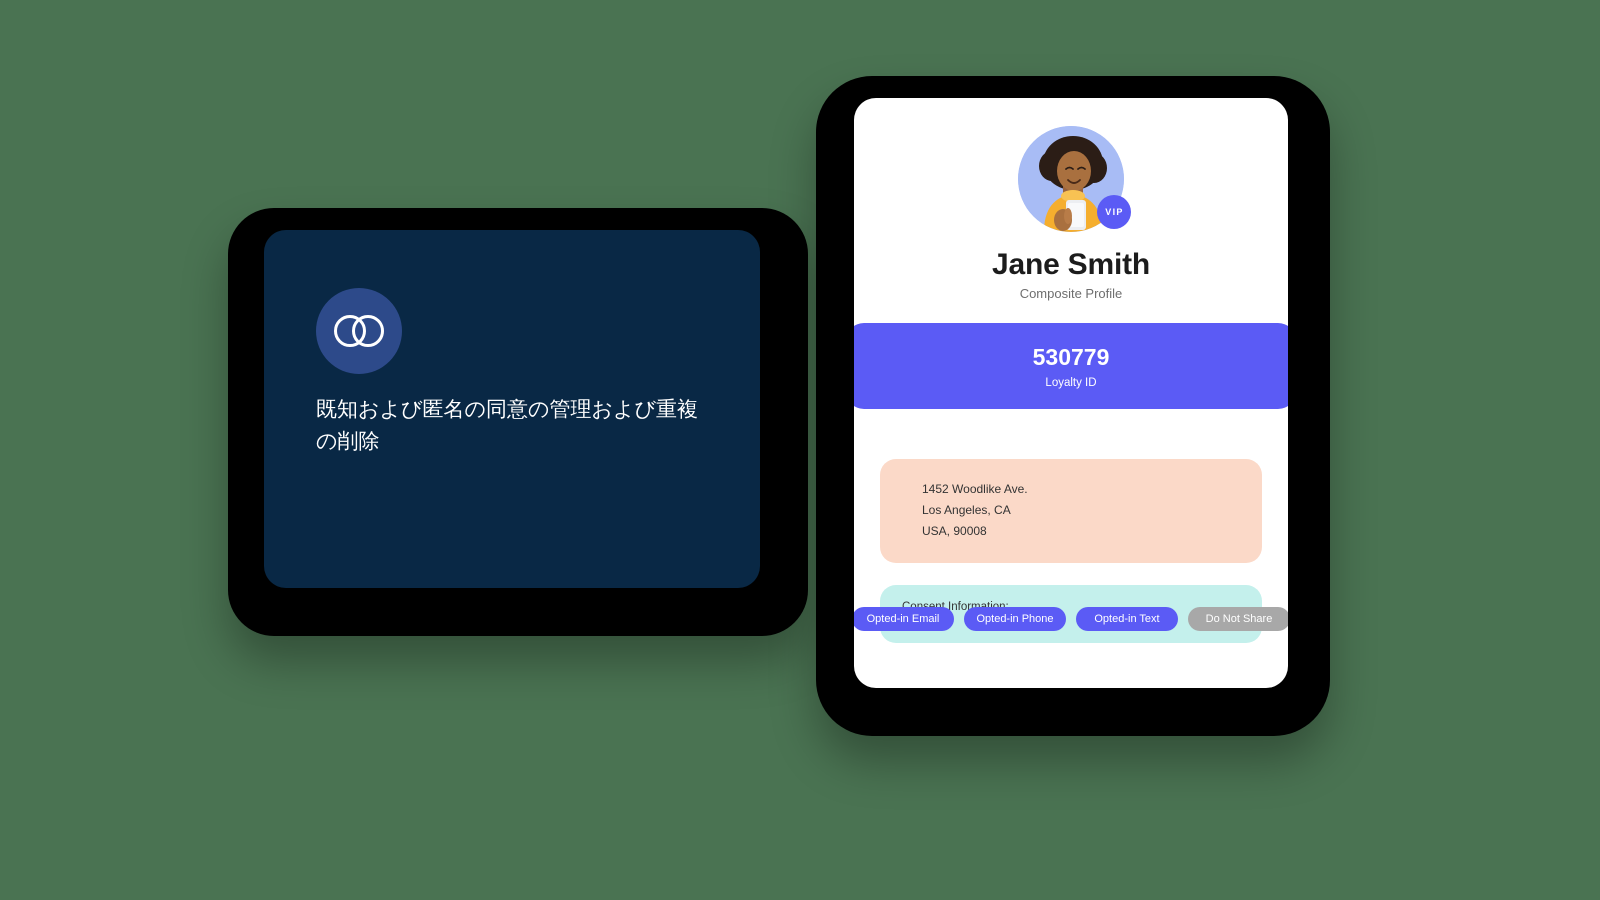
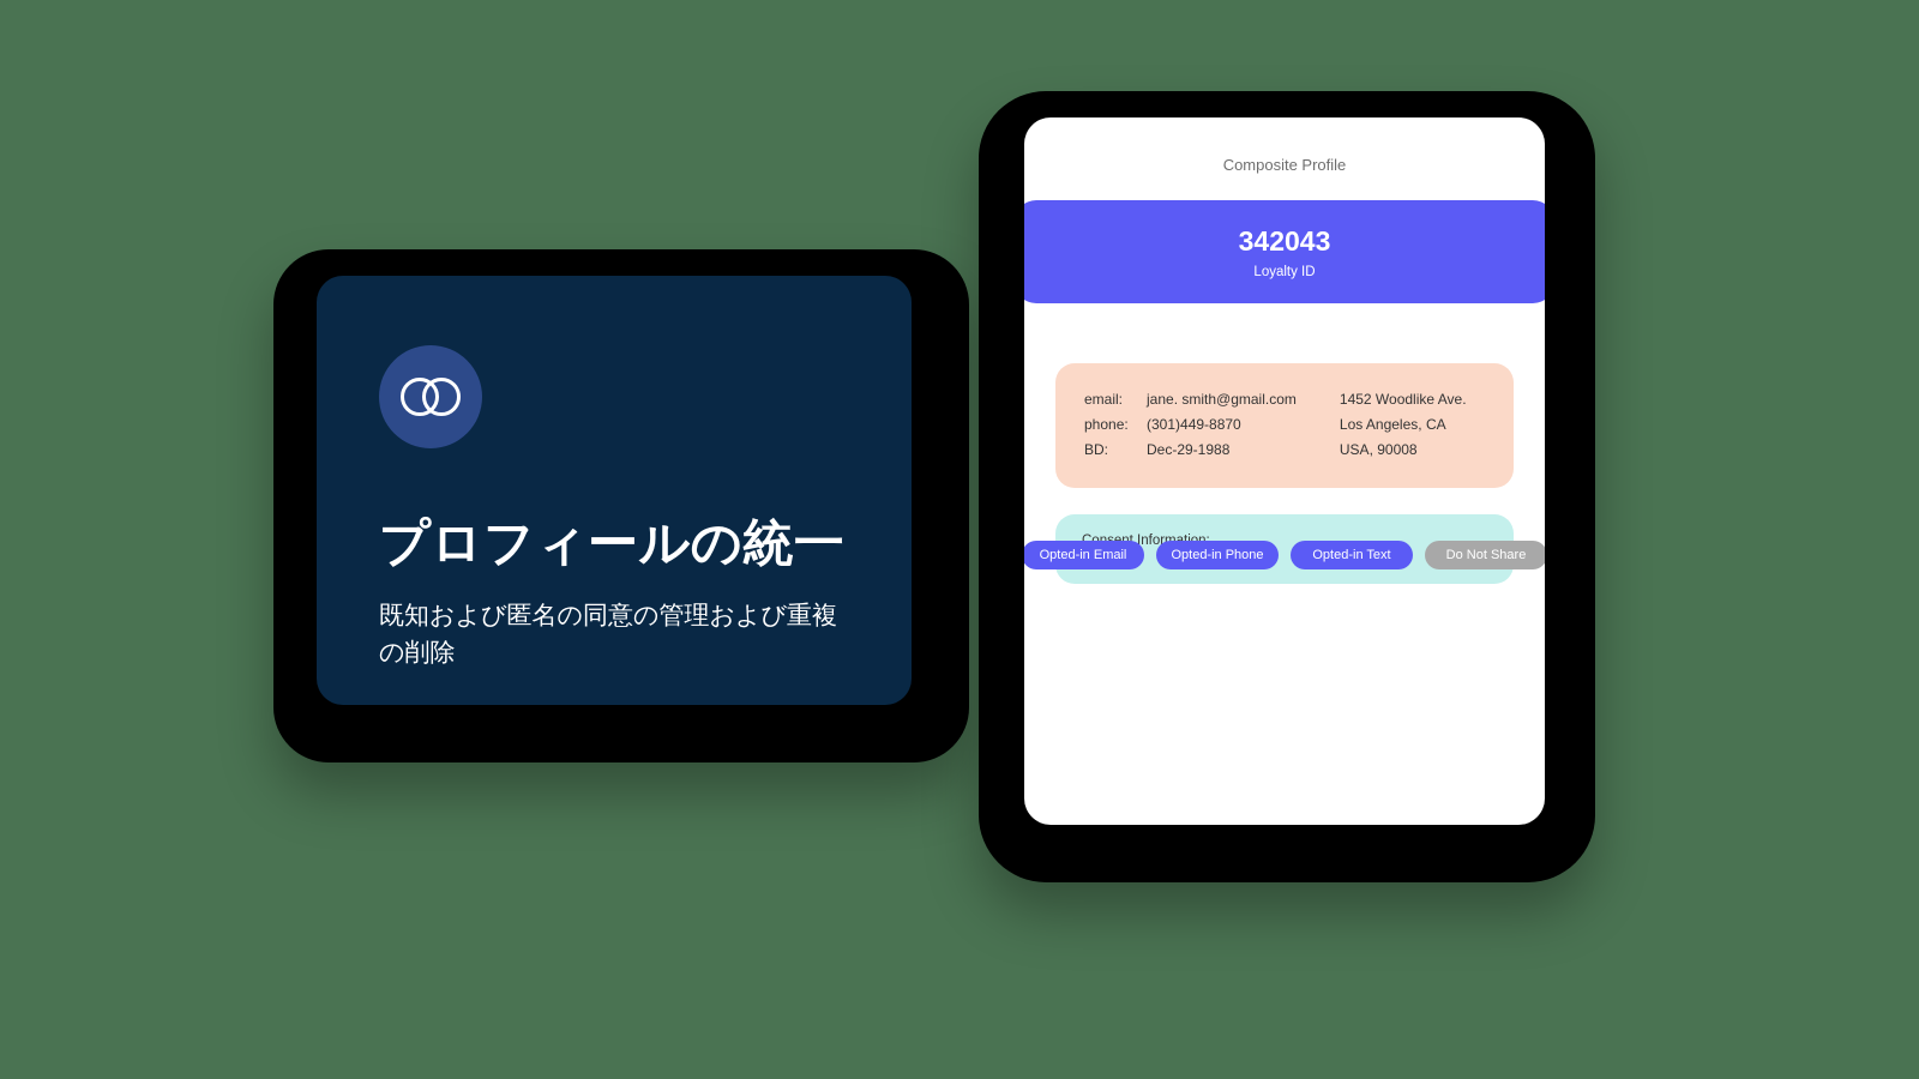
+ プロフィールの統一
  既知および匿名の同意の管理および重複の削除
- VIP
- Jane Smith
  Composite Profile
- 530779
+ 342043
  Loyalty ID
+ email:
+ jane. smith@gmail.com
+ phone:
+ (301)449-8870
+ BD:
+ Dec-29-1988
  1452 Woodlike Ave.
  Los Angeles, CA
  USA, 90008
  Opted-in Email
  Opted-in Phone
  Opted-in Text
  Do Not Share
